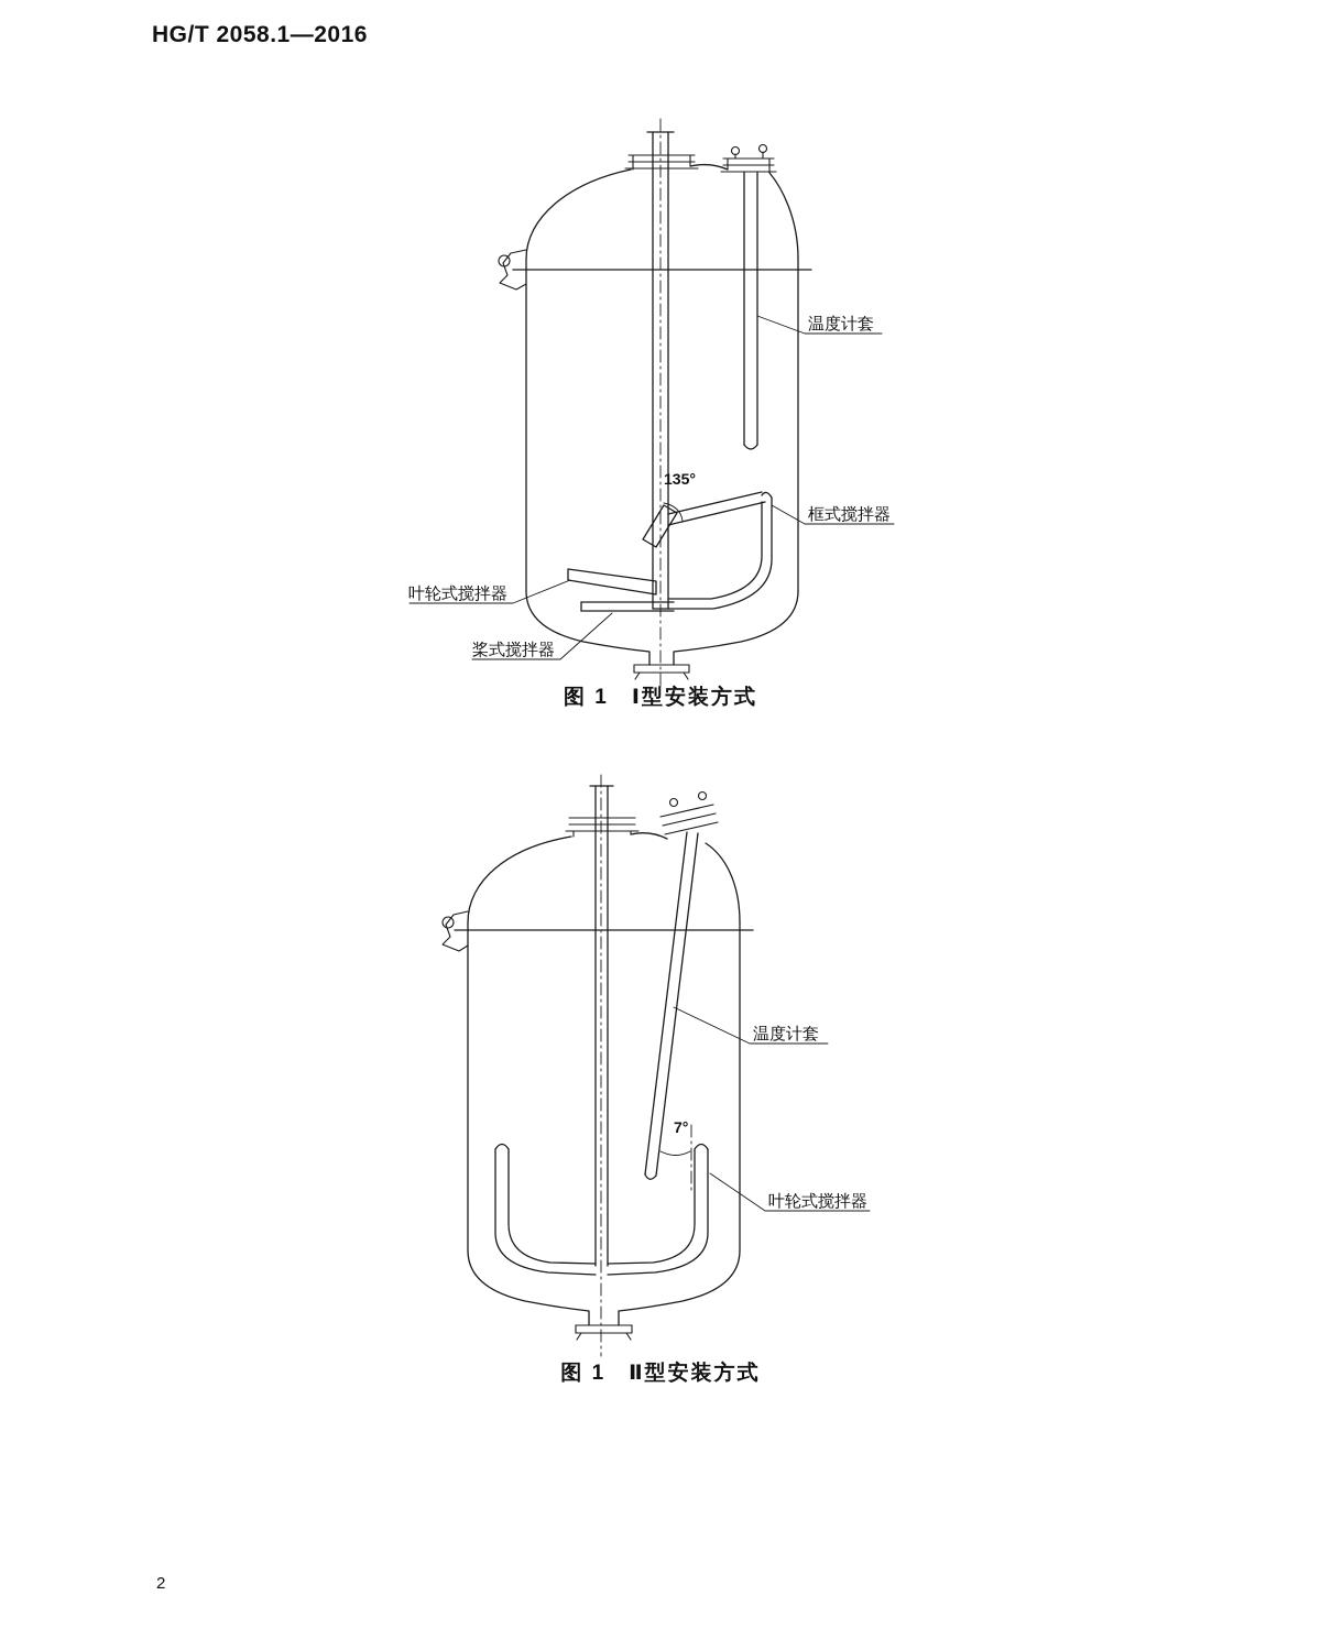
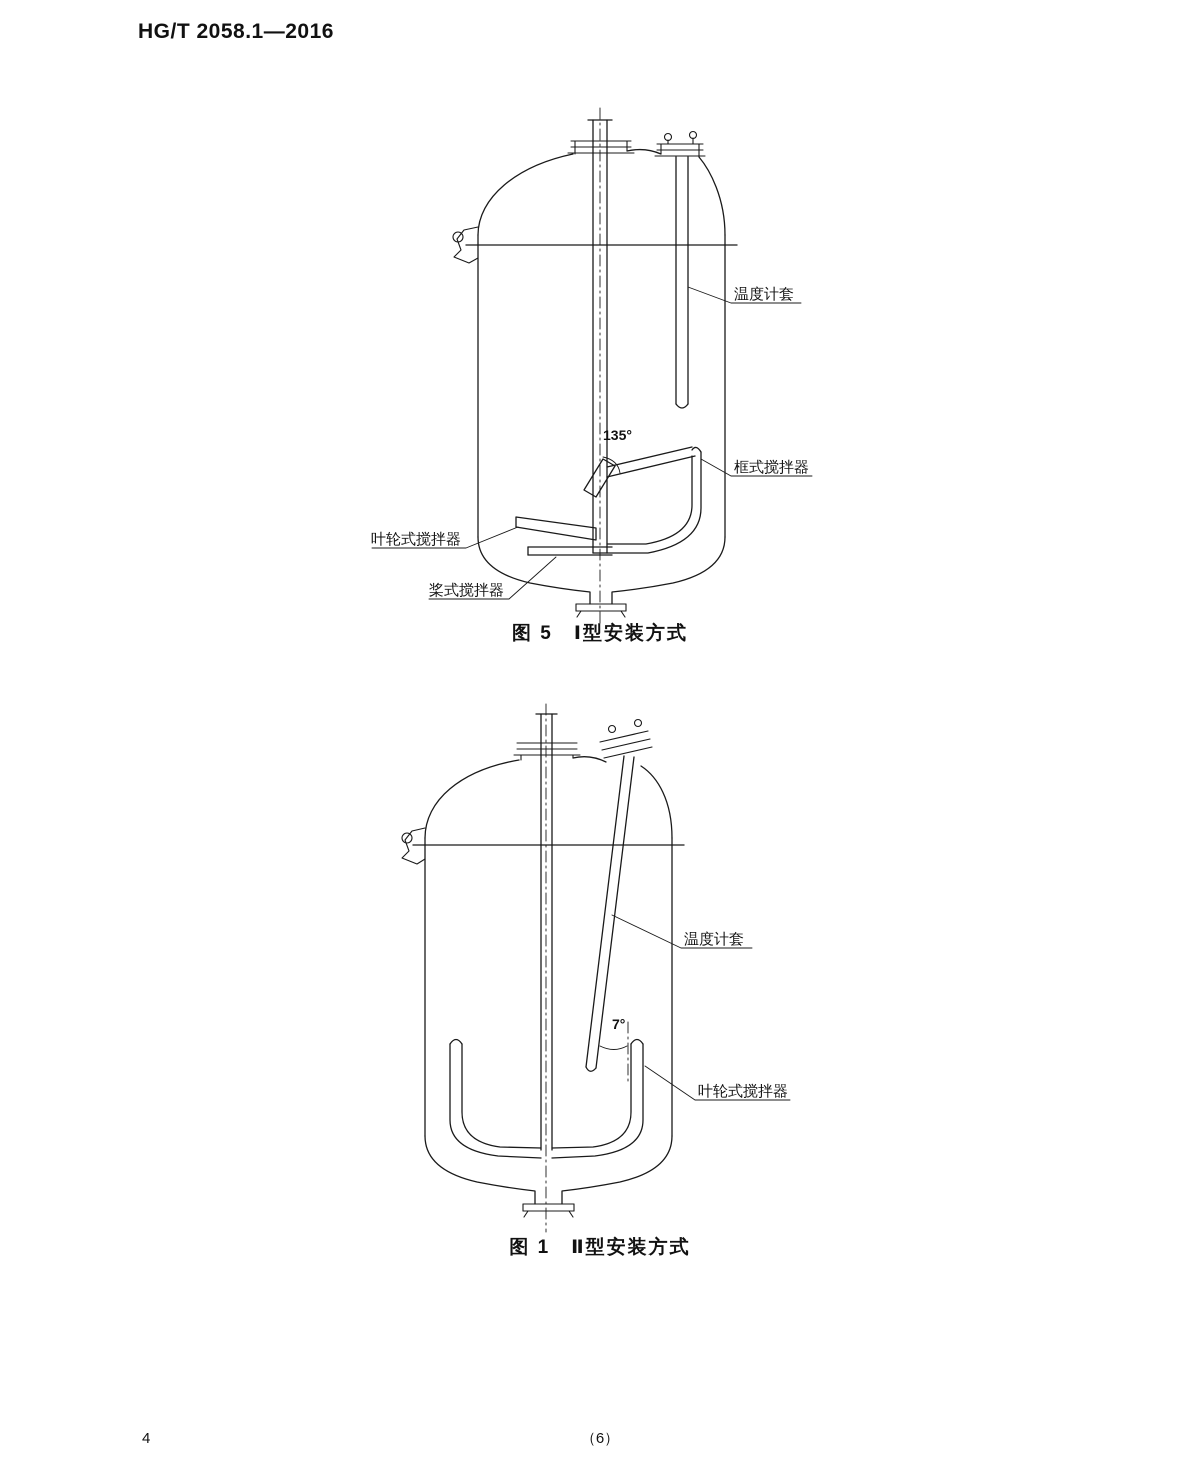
  HG/T 2058.1—2016
  温度计套
  135°
  框式搅拌器
  叶轮式搅拌器
  桨式搅拌器
- 图 1 Ⅰ型安装方式
+ 图 5 Ⅰ型安装方式
  温度计套
  7°
  叶轮式搅拌器
  图 1 Ⅱ型安装方式
- 2
+ 4
+ （6）
